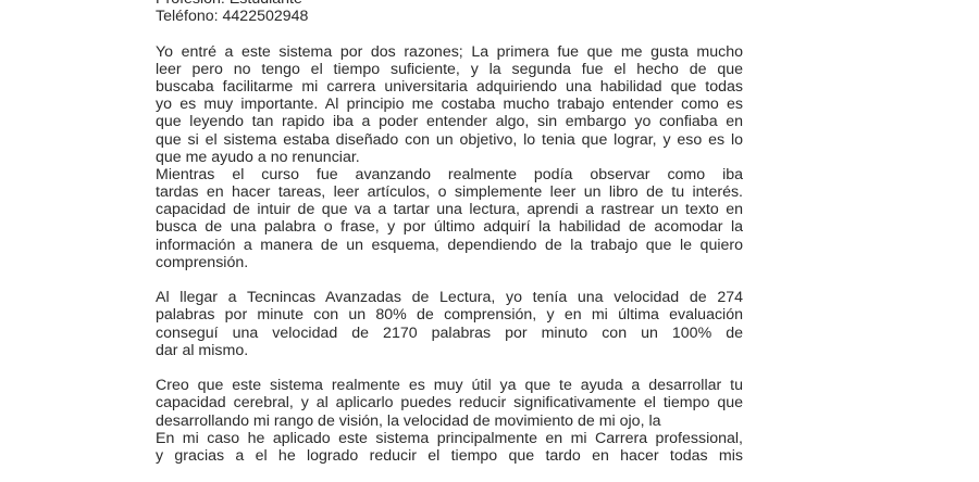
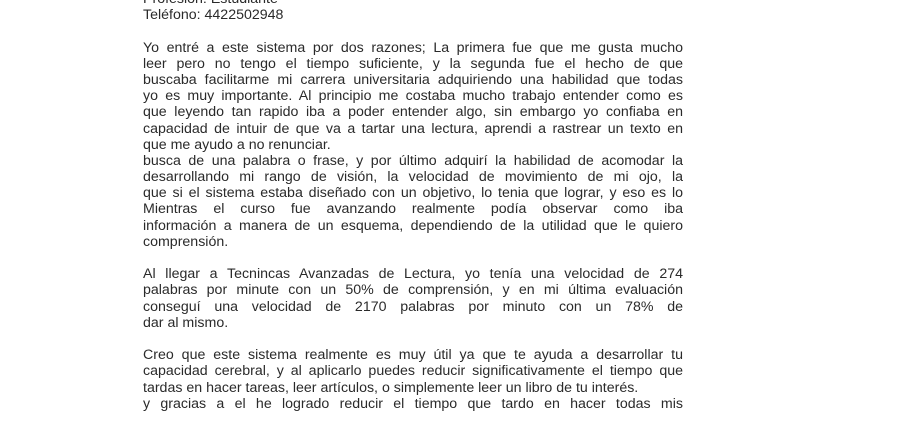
  Teléfono: 4422502948
  Yo entré a este sistema por dos razones; La primera fue que me gusta mucho
  leer pero no tengo el tiempo suficiente, y la segunda fue el hecho de que
  buscaba facilitarme mi carrera universitaria adquiriendo una habilidad que todas
  yo es muy importante. Al principio me costaba mucho trabajo entender como es
  que leyendo tan rapido iba a poder entender algo, sin embargo yo confiaba en
- que si el sistema estaba diseñado con un objetivo, lo tenia que lograr, y eso es lo
+ capacidad de intuir de que va a tartar una lectura, aprendi a rastrear un texto en
  que me ayudo a no renunciar.
- Mientras el curso fue avanzando realmente podía observar como iba
+ busca de una palabra o frase, y por último adquirí la habilidad de acomodar la
- tardas en hacer tareas, leer artículos, o simplemente leer un libro de tu interés.
+ desarrollando mi rango de visión, la velocidad de movimiento de mi ojo, la
- capacidad de intuir de que va a tartar una lectura, aprendi a rastrear un texto en
+ que si el sistema estaba diseñado con un objetivo, lo tenia que lograr, y eso es lo
- busca de una palabra o frase, y por último adquirí la habilidad de acomodar la
+ Mientras el curso fue avanzando realmente podía observar como iba
- información a manera de un esquema, dependiendo de la trabajo que le quiero
+ información a manera de un esquema, dependiendo de la utilidad que le quiero
  comprensión.
  Al llegar a Tecnincas Avanzadas de Lectura, yo tenía una velocidad de 274
- palabras por minute con un 80% de comprensión, y en mi última evaluación
+ palabras por minute con un 50% de comprensión, y en mi última evaluación
- conseguí una velocidad de 2170 palabras por minuto con un 100% de
+ conseguí una velocidad de 2170 palabras por minuto con un 78% de
  dar al mismo.
  Creo que este sistema realmente es muy útil ya que te ayuda a desarrollar tu
  capacidad cerebral, y al aplicarlo puedes reducir significativamente el tiempo que
- desarrollando mi rango de visión, la velocidad de movimiento de mi ojo, la
+ tardas en hacer tareas, leer artículos, o simplemente leer un libro de tu interés.
- En mi caso he aplicado este sistema principalmente en mi Carrera professional,
  y gracias a el he logrado reducir el tiempo que tardo en hacer todas mis
